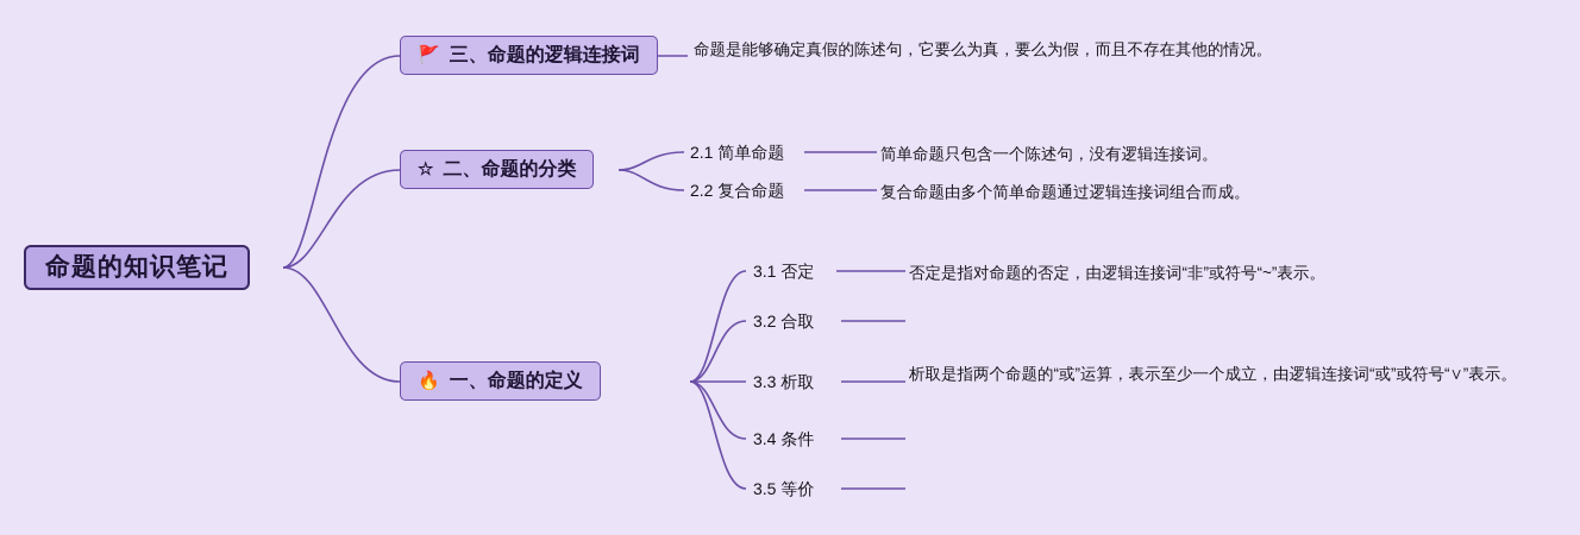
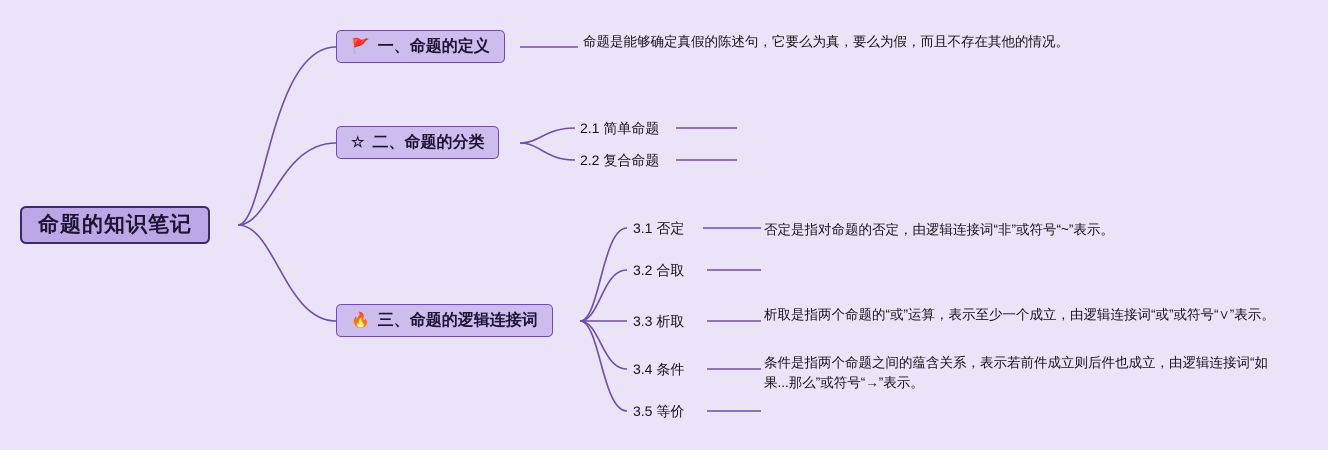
  命题的知识笔记
  🚩
- 三、命题的逻辑连接词
+ 一、命题的定义
  命题是能够确定真假的陈述句，它要么为真，要么为假，而且不存在其他的情况。
  ☆
  二、命题的分类
  2.1 简单命题
- 简单命题只包含一个陈述句，没有逻辑连接词。
  2.2 复合命题
- 复合命题由多个简单命题通过逻辑连接词组合而成。
  🔥
- 一、命题的定义
+ 三、命题的逻辑连接词
  3.1 否定
  否定是指对命题的否定，由逻辑连接词“非”或符号“~”表示。
  3.2 合取
  3.3 析取
  析取是指两个命题的“或”运算，表示至少一个成立，由逻辑连接词“或”或符号“∨”表示。
  3.4 条件
+ 条件是指两个命题之间的蕴含关系，表示若前件成立则后件也成立，由逻辑连接词“如果...那么”或符号“→”表示。
  3.5 等价
